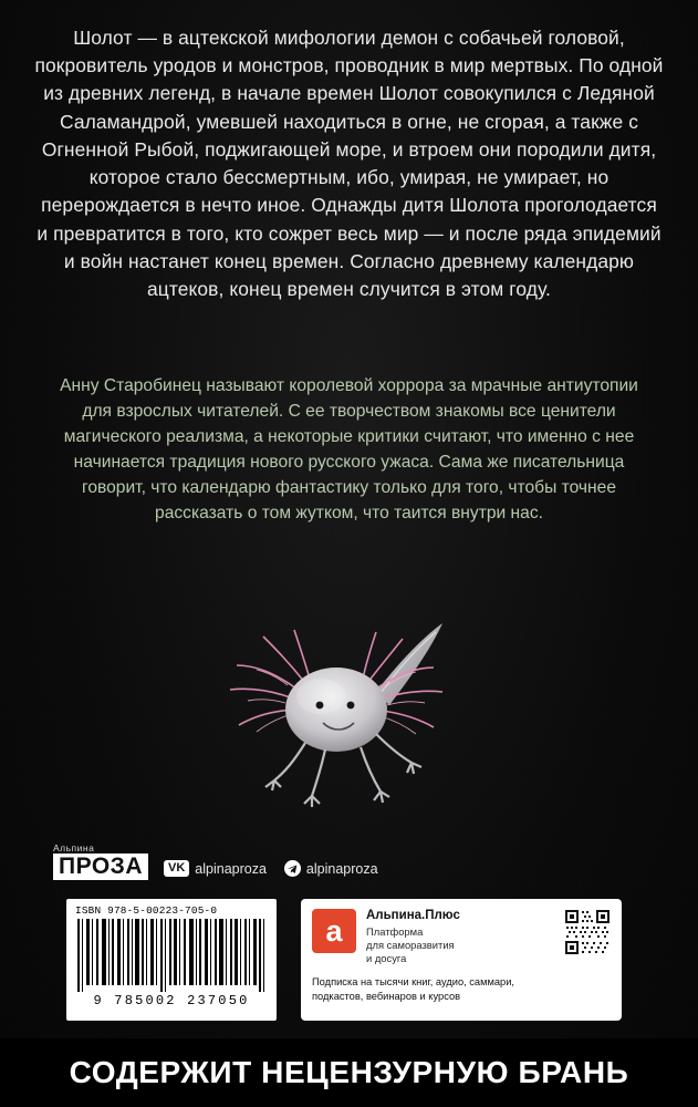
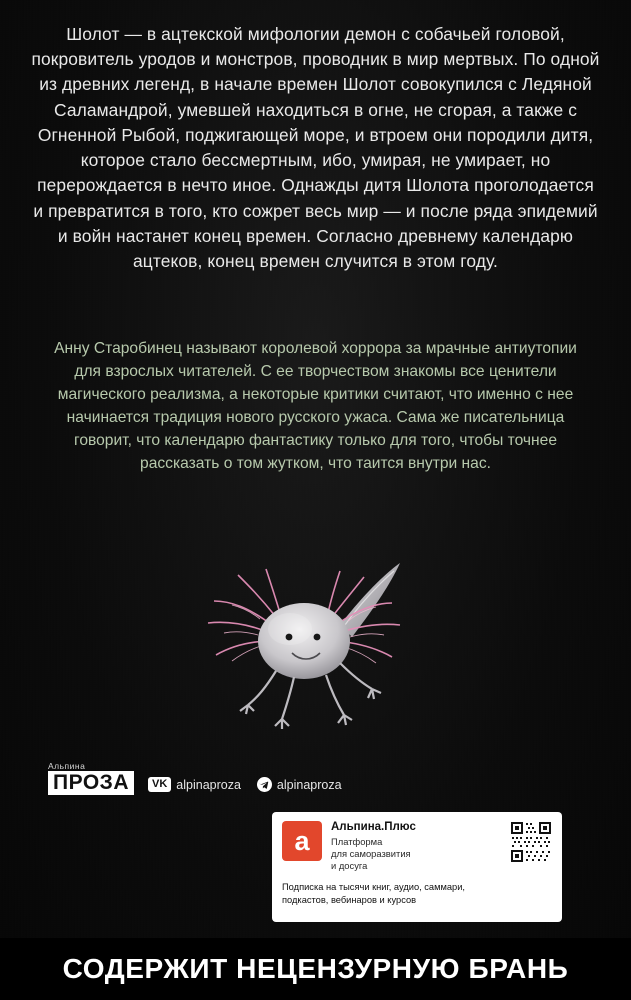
  Шолот — в ацтекской мифологии демон с собачьей головой, покровитель уродов и монстров, проводник в мир мертвых. По одной из древних легенд, в начале времен Шолот совокупился с Ледяной Саламандрой, умевшей находиться в огне, не сгорая, а также с Огненной Рыбой, поджигающей море, и втроем они породили дитя, которое стало бессмертным, ибо, умирая, не умирает, но перерождается в нечто иное. Однажды дитя Шолота проголодается и превратится в того, кто сожрет весь мир — и после ряда эпидемий и войн настанет конец времен. Согласно древнему календарю ацтеков, конец времен случится в этом году.
  Анну Старобинец называют королевой хоррора за мрачные антиутопии для взрослых читателей. С ее творчеством знакомы все ценители магического реализма, а некоторые критики считают, что именно с нее начинается традиция нового русского ужаса. Сама же писательница говорит, что календарю фантастику только для того, чтобы точнее рассказать о том жутком, что таится внутри нас.
  Альпина
  ПРОЗА
  VK
  alpinaproza
  alpinaproza
- ISBN 978-5-00223-705-0
- 9 785002 237050
  а
  Альпина.Плюс
  Платформа
  для саморазвития
  и досуга
  Подписка на тысячи книг, аудио, саммари,
  подкастов, вебинаров и курсов
  СОДЕРЖИТ НЕЦЕНЗУРНУЮ БРАНЬ
